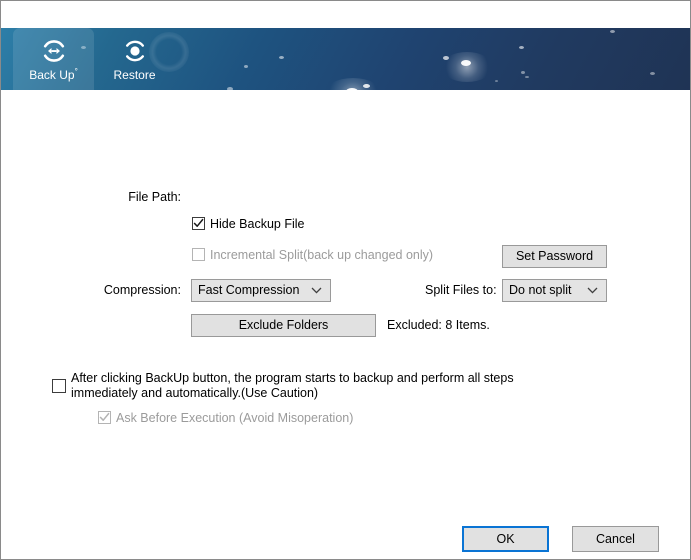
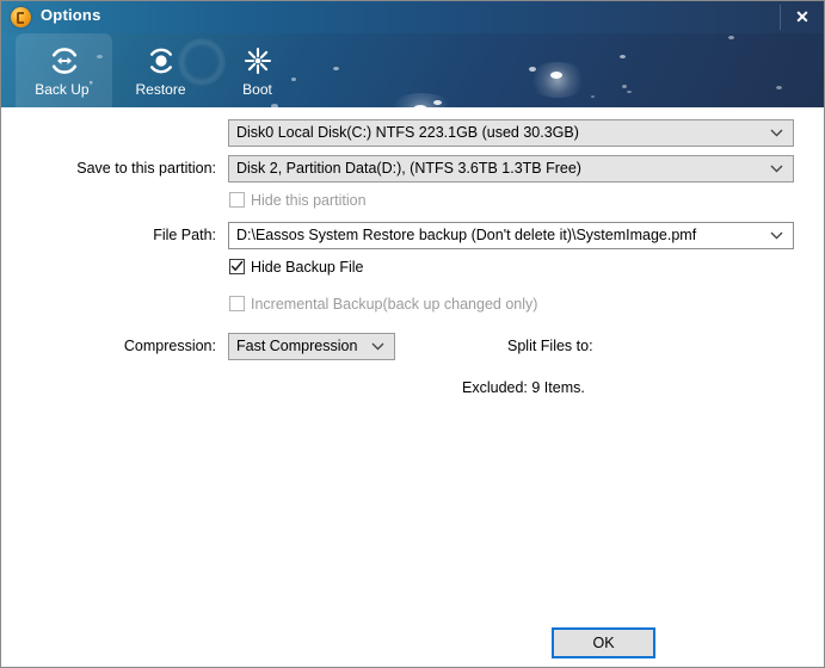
+ Options
+ ✕
  Back Up°
  Restore
+ Boot
+ Disk0 Local Disk(C:) NTFS 223.1GB (used 30.3GB)
+ Save to this partition:
+ Disk 2, Partition Data(D:), (NTFS 3.6TB 1.3TB Free)
+ Hide this partition
  File Path:
+ D:\Eassos System Restore backup (Don't delete it)\SystemImage.pmf
  Hide Backup File
- Incremental Split(back up changed only)
+ Incremental Backup(back up changed only)
- Set Password
  Compression:
  Fast Compression
  Split Files to:
- Do not split
- Exclude Folders
- Excluded: 8 Items.
+ Excluded: 9 Items.
- After clicking BackUp button, the program starts to backup and perform all steps immediately and automatically.(Use Caution)
- Ask Before Execution (Avoid Misoperation)
  OK
- Cancel
